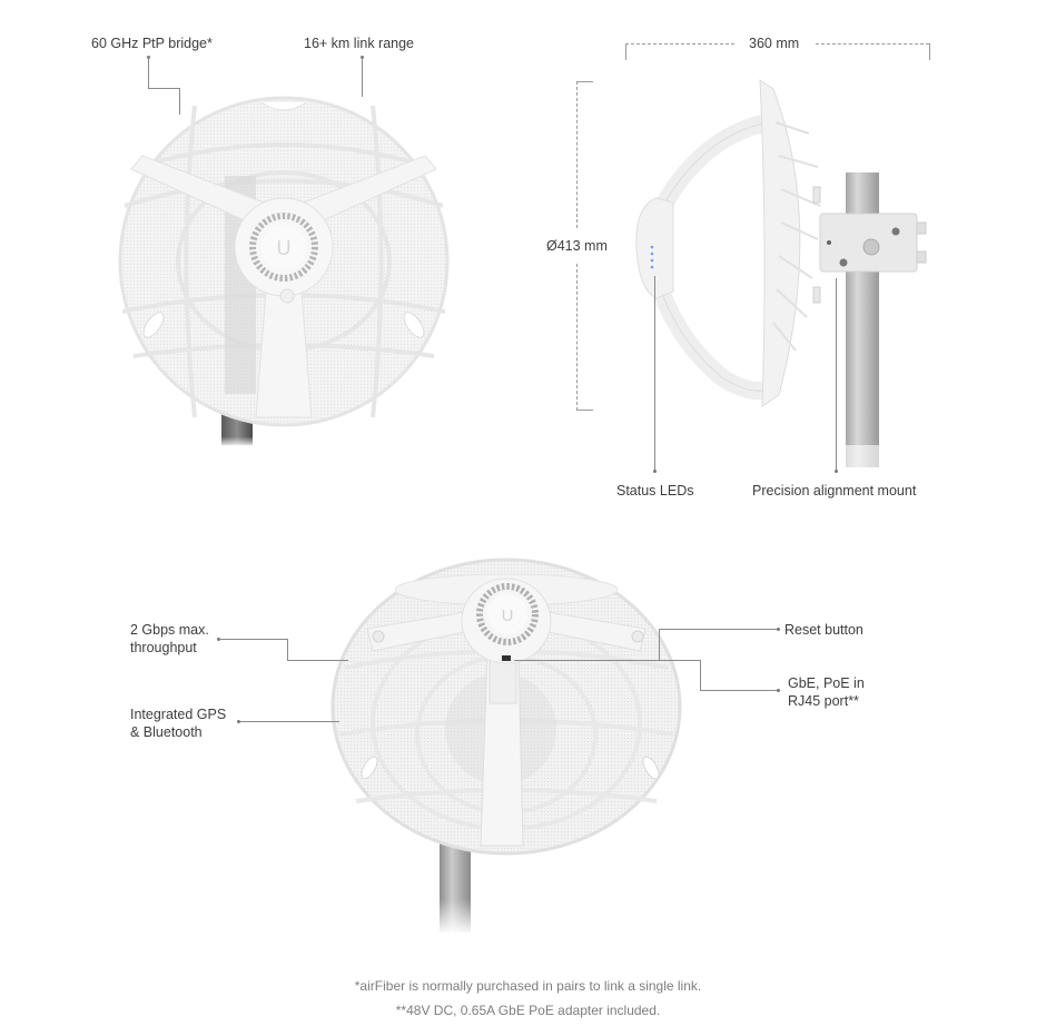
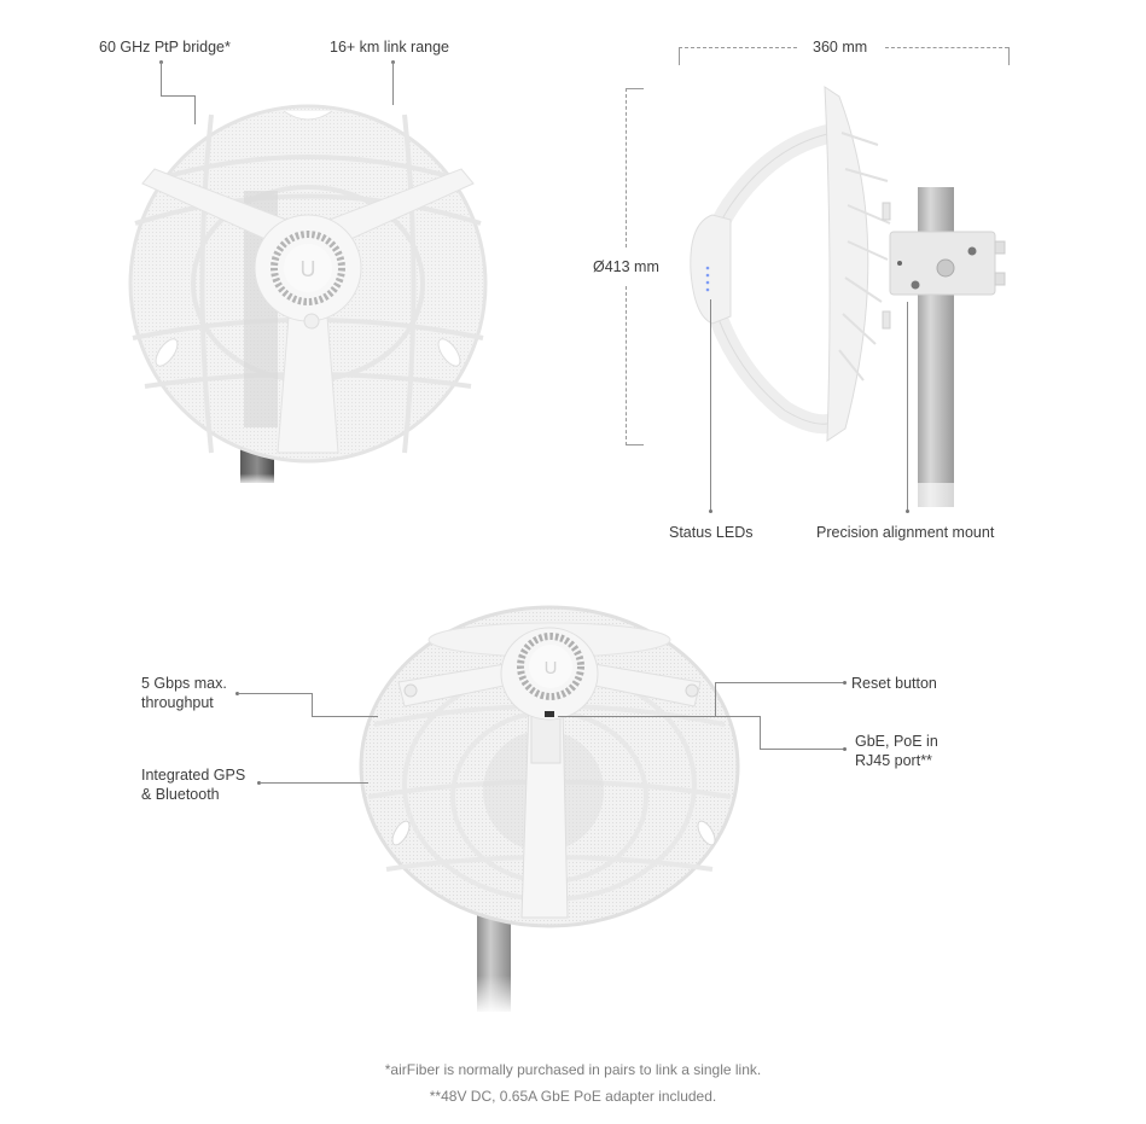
  60 GHz PtP bridge*
  16+ km link range
  U
  360 mm
  Ø413 mm
  Status LEDs
  Precision alignment mount
  U
- 2 Gbps max.
+ 5 Gbps max.
  throughput
  Integrated GPS
  & Bluetooth
  Reset button
  GbE, PoE in
  RJ45 port**
  *airFiber is normally purchased in pairs to link a single link.
  **48V DC, 0.65A GbE PoE adapter included.
